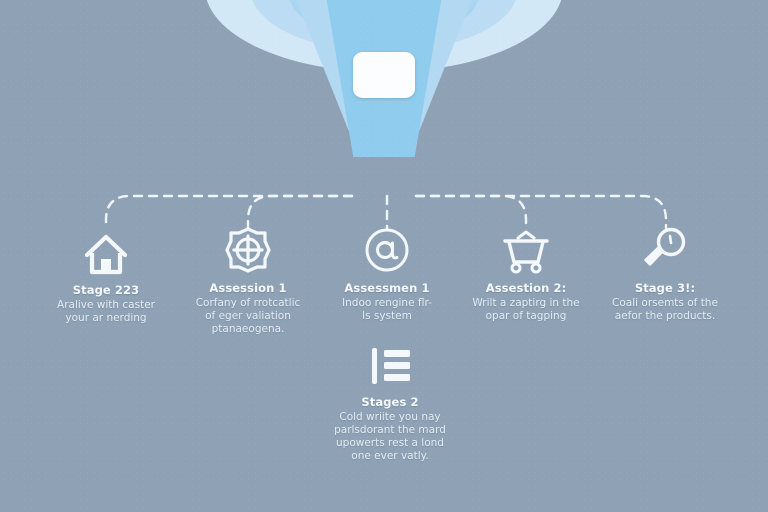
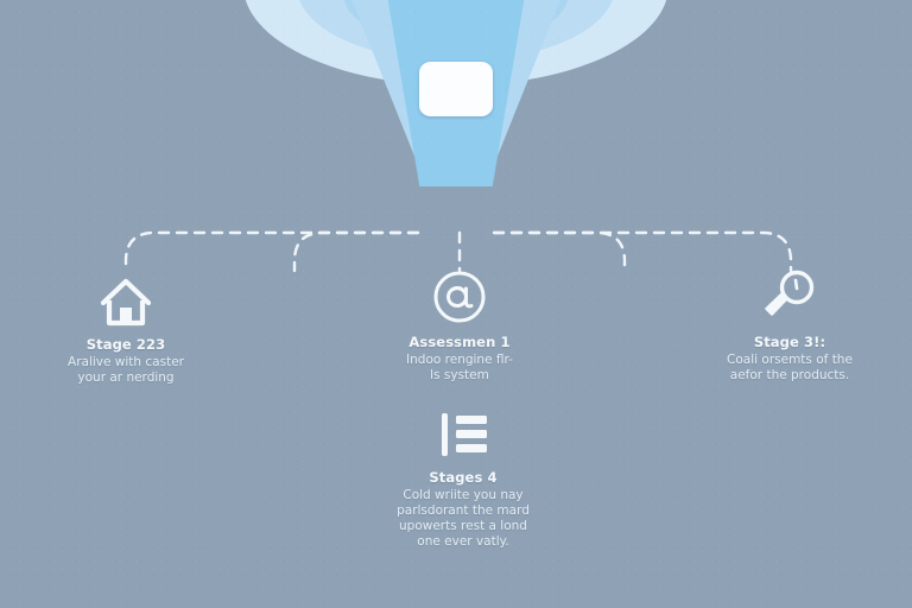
  Stage 223
  Aralive with caster
  your ar nerding
- Assession 1
- Corfany of rrotcatlic
- of eger valiation
- ptanaeogena.
  Assessmen 1
  Indoo rengine flr-
  ls system
- Assestion 2:
- Wrilt a zaptirg in the
- opar of tagping
  Stage 3!:
  Coali orsemts of the
  aefor the products.
- Stages 2
+ Stages 4
  Cold wriite you nay
  parlsdorant the mard
  upowerts rest a lond
  one ever vatly.
